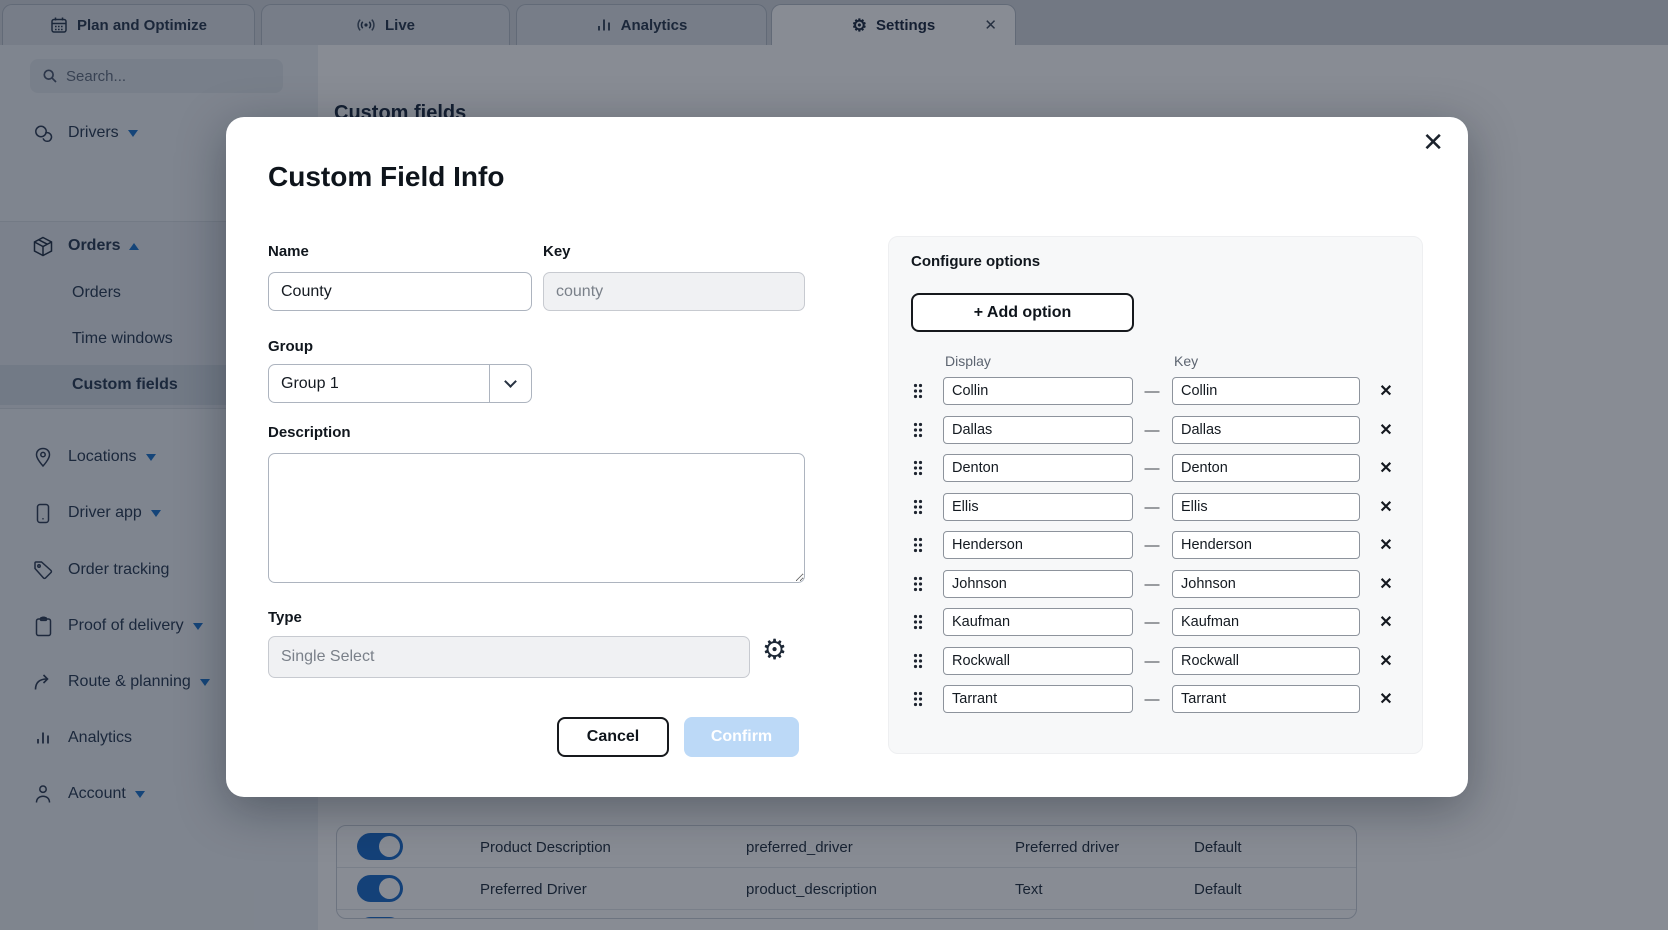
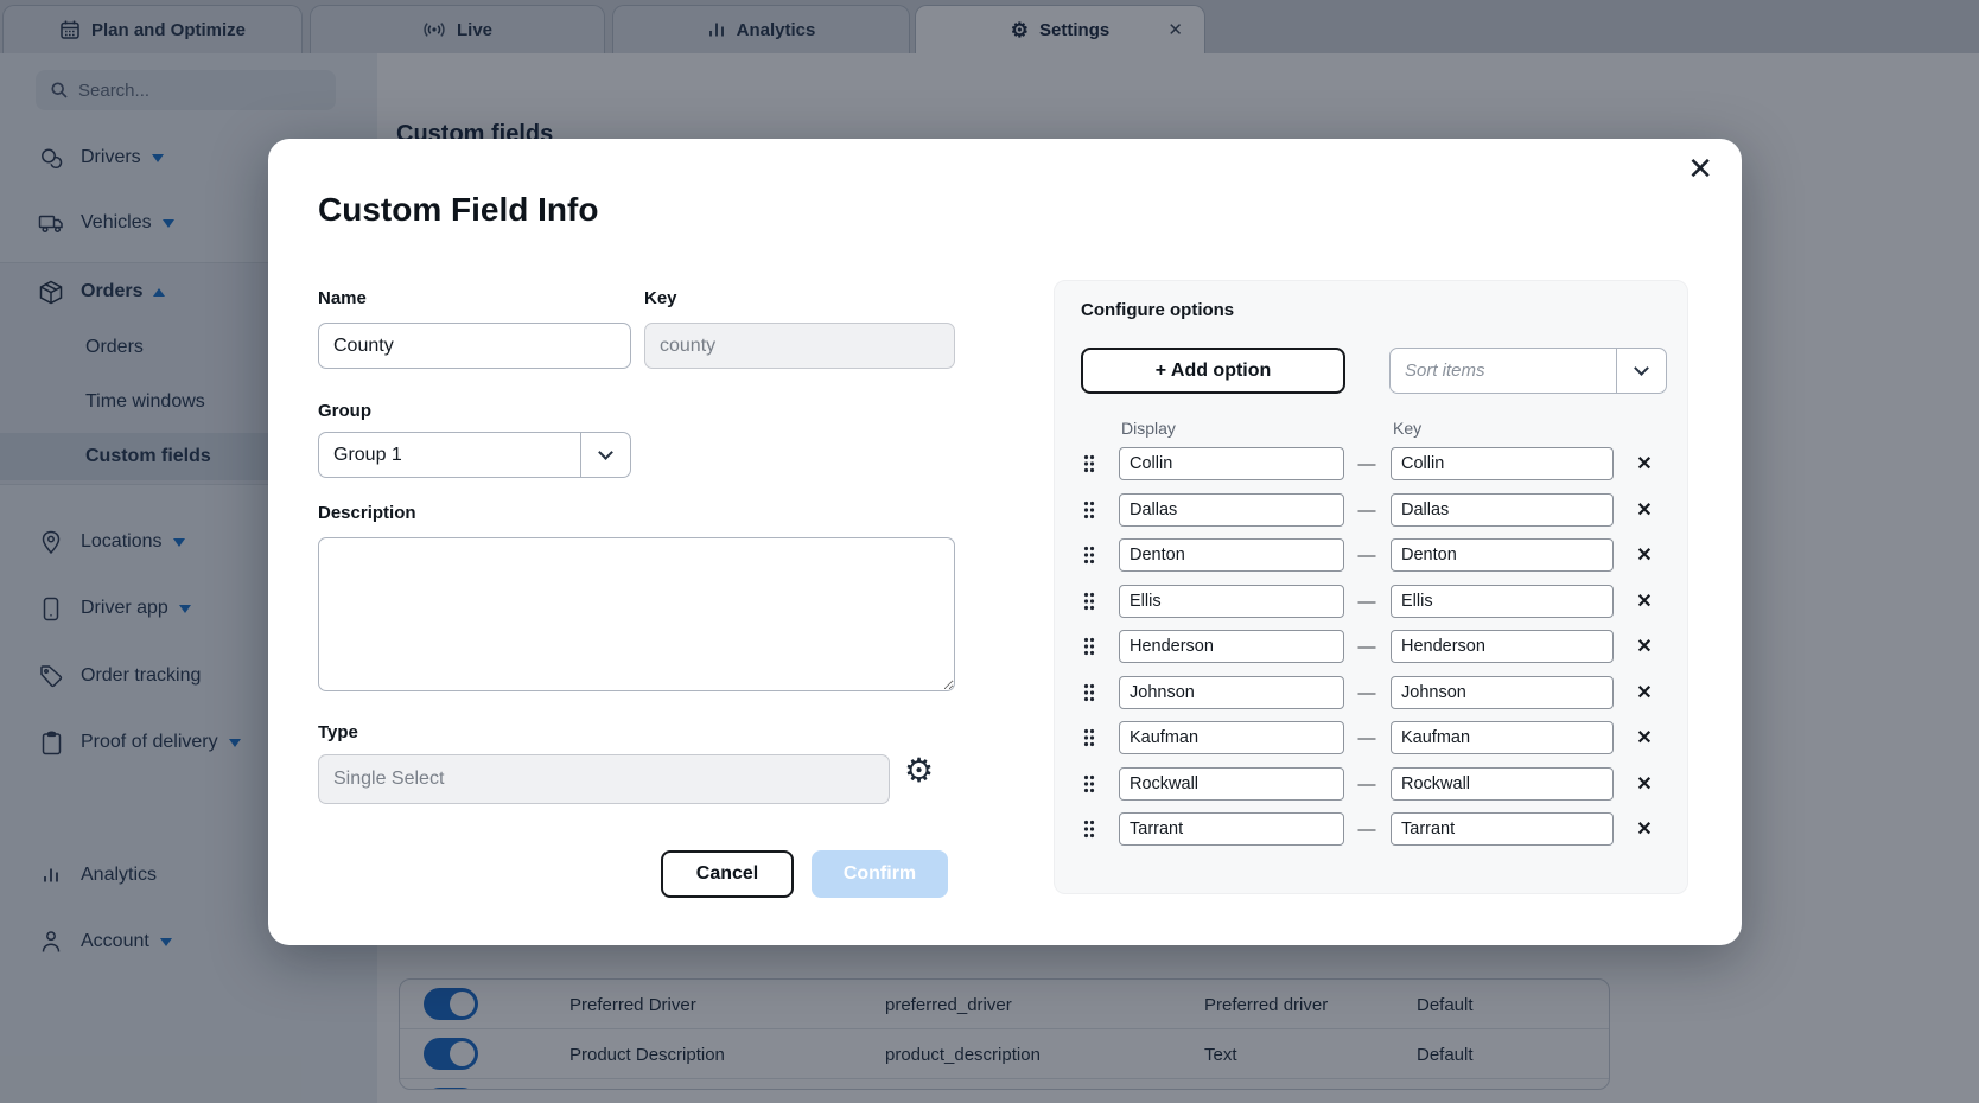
  Plan and Optimize
  Live
  Analytics
  ⚙
  Settings
  ✕
  Custom fields
- Product Description
+ Preferred Driver
  preferred_driver
  Preferred driver
  Default
- Preferred Driver
+ Product Description
  product_description
  Text
  Default
  Search...
  Drivers
+ Vehicles
  Orders
  Orders
  Time windows
  Custom fields
  Locations
  Driver app
  Order tracking
  Proof of delivery
- Route & planning
  Analytics
  Account
  ✕
  Custom Field Info
  Name
  County
  Key
  county
  Group
  Group 1
  Description
  Type
  Single Select
  ⚙
  Cancel
  Confirm
  Configure options
  + Add option
+ Sort items
  Display
  Key
  Collin
  —
  Collin
  ✕
  Dallas
  —
  Dallas
  ✕
  Denton
  —
  Denton
  ✕
  Ellis
  —
  Ellis
  ✕
  Henderson
  —
  Henderson
  ✕
  Johnson
  —
  Johnson
  ✕
  Kaufman
  —
  Kaufman
  ✕
  Rockwall
  —
  Rockwall
  ✕
  Tarrant
  —
  Tarrant
  ✕
